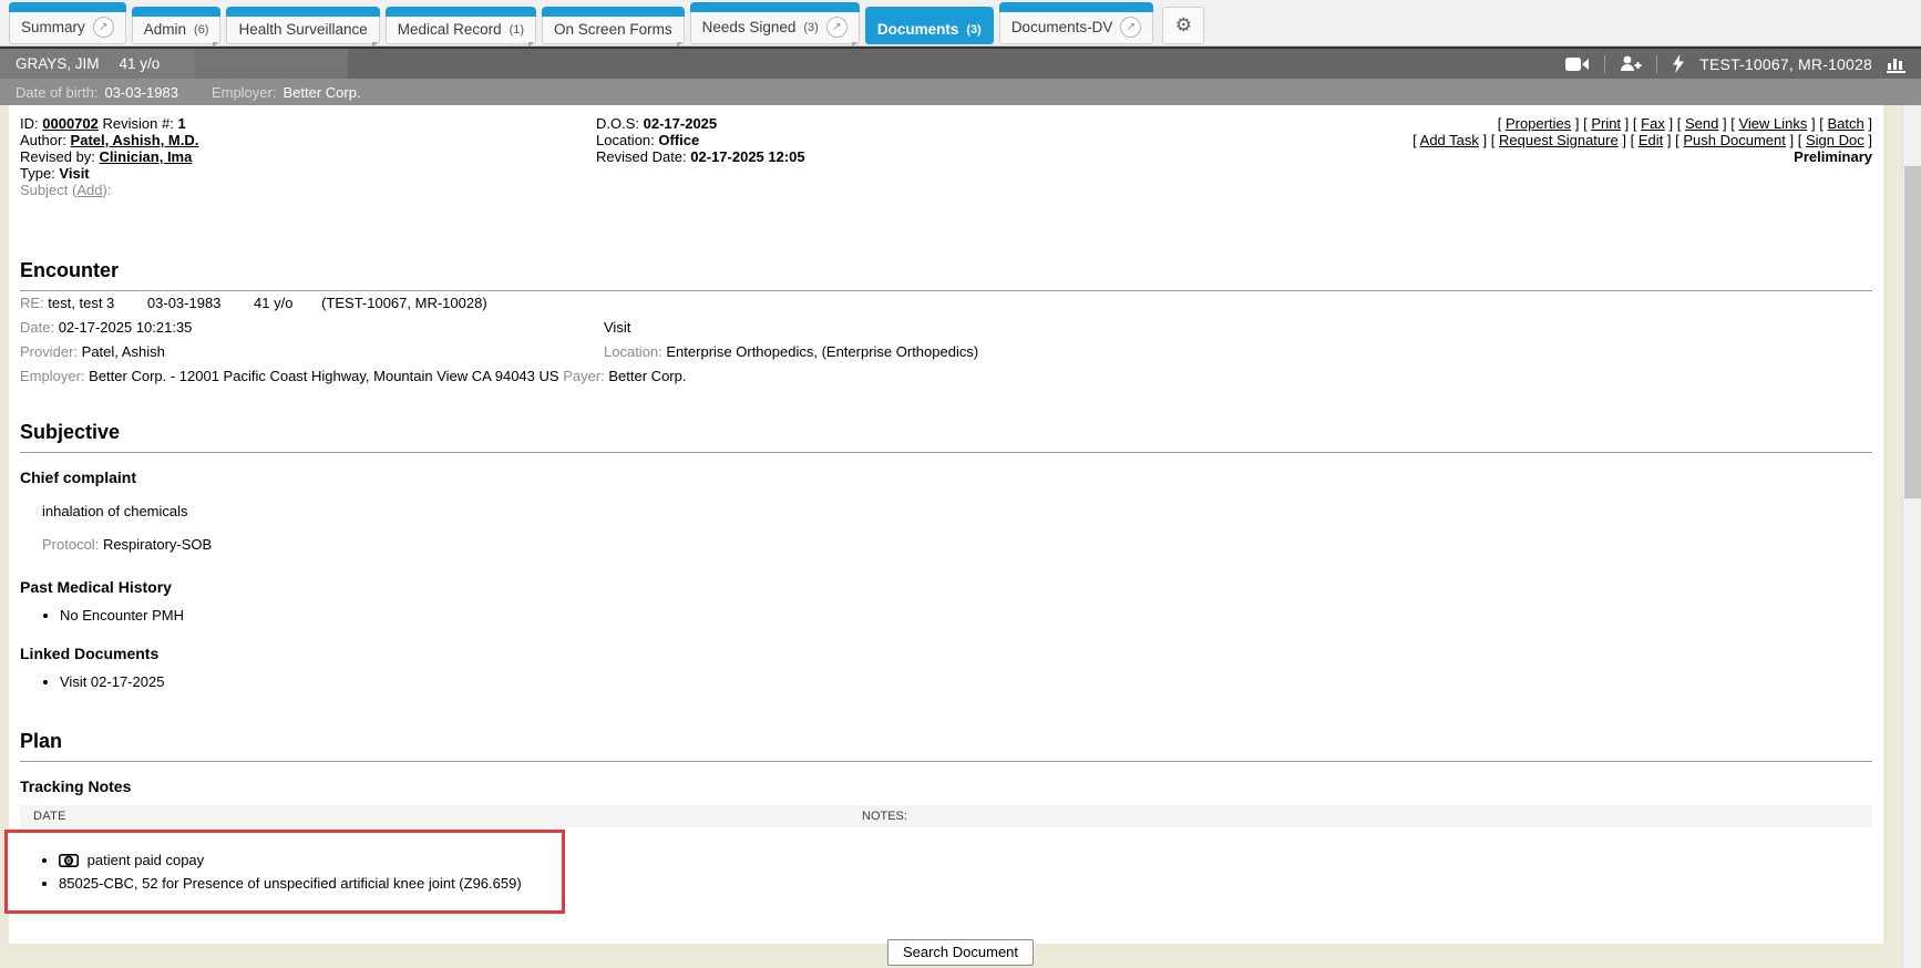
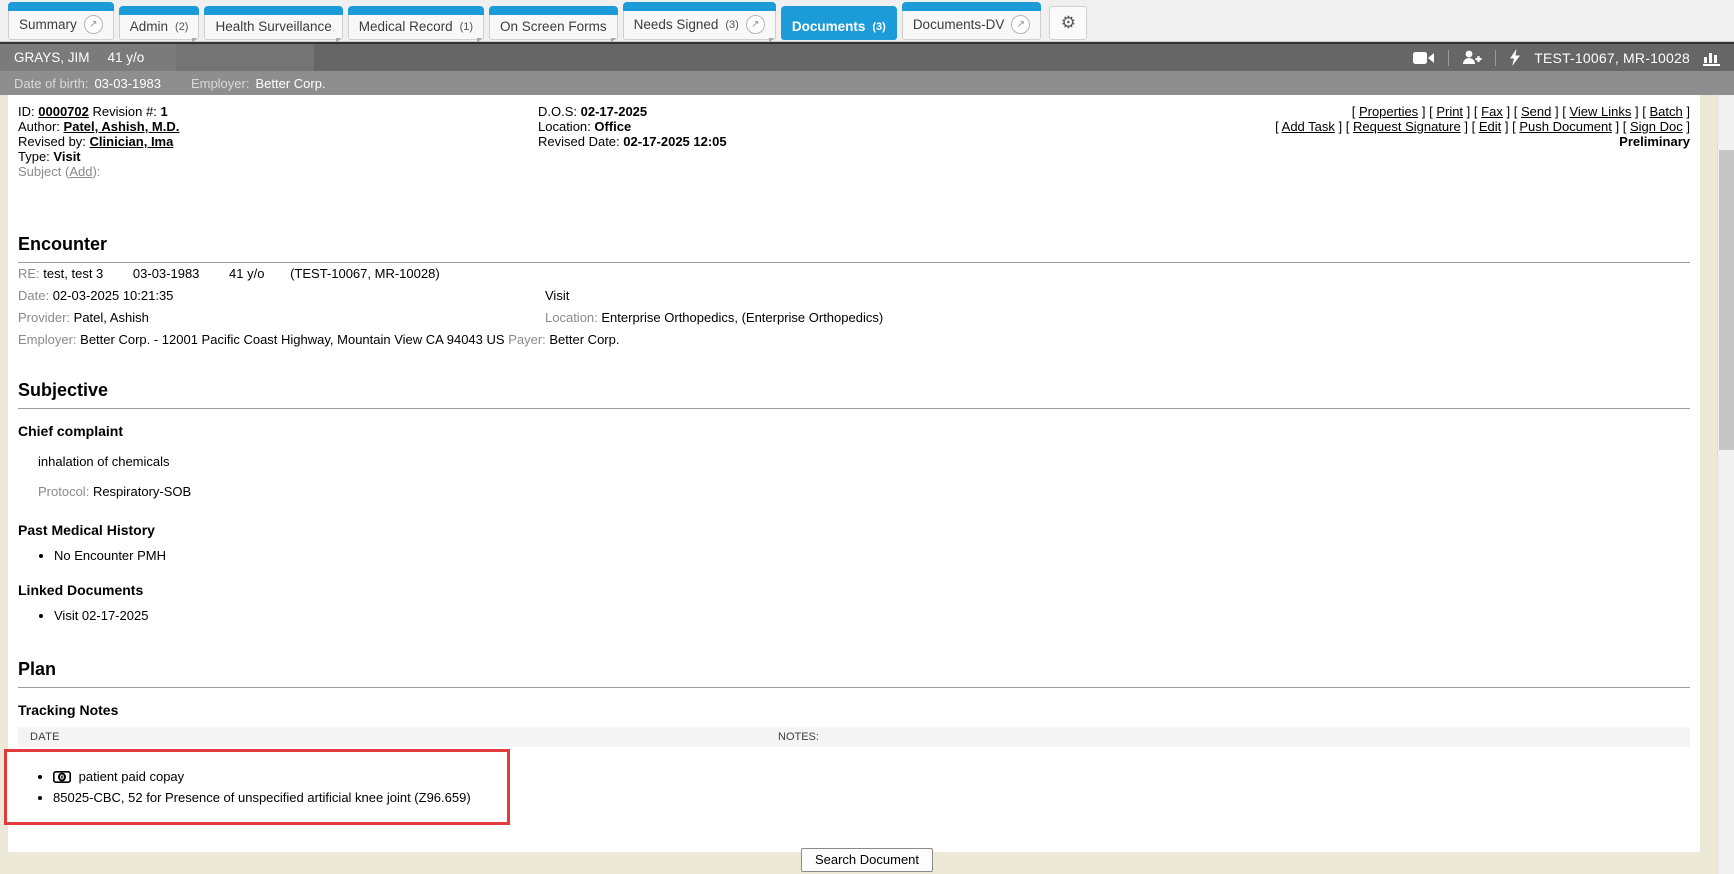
  Summary
  ↗
  Admin
- (6)
+ (2)
  Health Surveillance
  Medical Record
  (1)
  On Screen Forms
  Needs Signed
  (3)
  ↗
  Documents
  (3)
  Documents-DV
  ↗
  ⚙
  GRAYS, JIM
  41 y/o
  TEST-10067, MR-10028
  Date of birth:
  03-03-1983
  Employer:
  Better Corp.
  ID: 0000702 Revision #: 1
  Author: Patel, Ashish, M.D.
  Revised by: Clinician, Ima
  Type: Visit
  Subject (Add):
  D.O.S: 02-17-2025
  Location: Office
  Revised Date: 02-17-2025 12:05
  [ Properties ] [ Print ] [ Fax ] [ Send ] [ View Links ] [ Batch ]
  [ Add Task ] [ Request Signature ] [ Edit ] [ Push Document ] [ Sign Doc ]
  Preliminary
  Encounter
  RE: test, test 3 03-03-1983 41 y/o (TEST-10067, MR-10028)
- Date: 02-17-2025 10:21:35
+ Date: 02-03-2025 10:21:35
  Visit
  Provider: Patel, Ashish
  Location: Enterprise Orthopedics, (Enterprise Orthopedics)
  Employer: Better Corp. - 12001 Pacific Coast Highway, Mountain View CA 94043 US Payer: Better Corp.
  Subjective
  Chief complaint
  inhalation of chemicals
  Protocol: Respiratory-SOB
  Past Medical History
  No Encounter PMH
  Linked Documents
  Visit 02-17-2025
  Plan
  Tracking Notes
  DATE
  NOTES:
  0
  patient paid copay
  85025-CBC, 52 for Presence of unspecified artificial knee joint (Z96.659)
  Search Document
